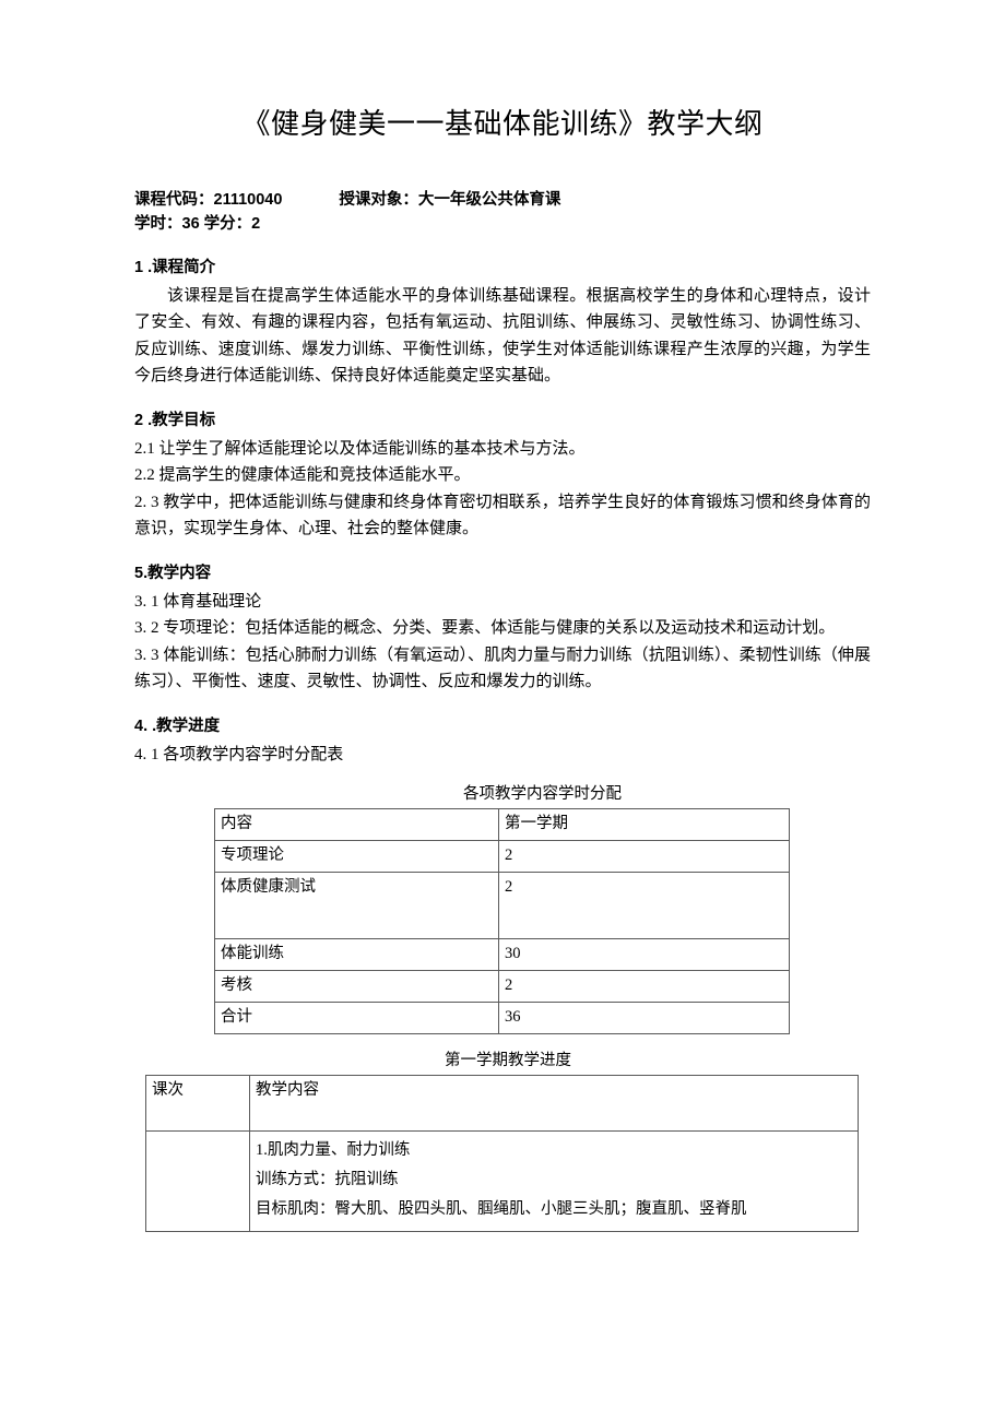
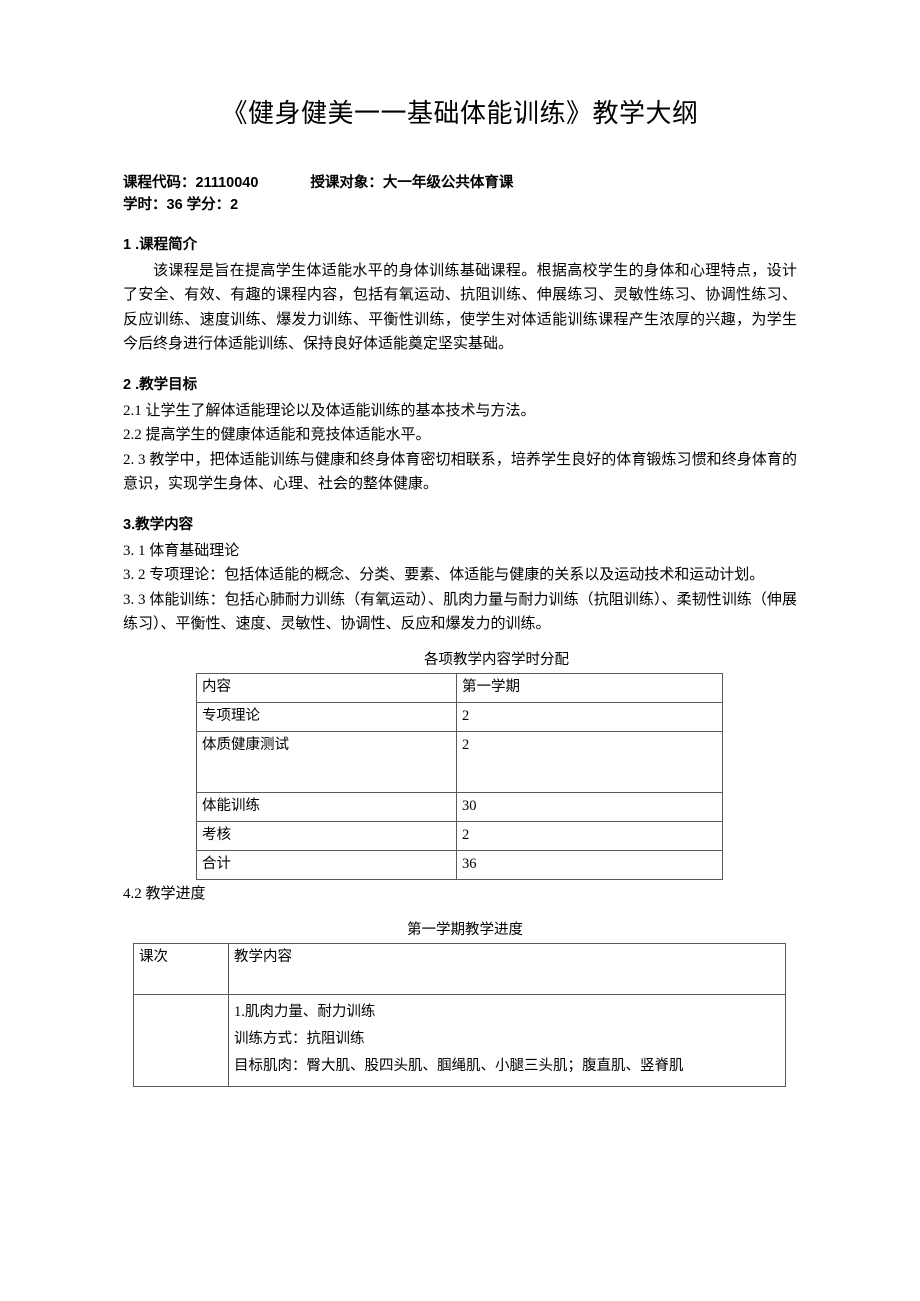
  《健身健美一一基础体能训练》教学大纲
  课程代码：21110040 授课对象：大一年级公共体育课
  学时：36 学分：2
  1 .课程简介
  该课程是旨在提高学生体适能水平的身体训练基础课程。根据高校学生的身体和心理特点，设计了安全、有效、有趣的课程内容，包括有氧运动、抗阻训练、伸展练习、灵敏性练习、协调性练习、反应训练、速度训练、爆发力训练、平衡性训练，使学生对体适能训练课程产生浓厚的兴趣，为学生今后终身进行体适能训练、保持良好体适能奠定坚实基础。
  2 .教学目标
  2.1 让学生了解体适能理论以及体适能训练的基本技术与方法。
  2.2 提高学生的健康体适能和竞技体适能水平。
  2. 3 教学中，把体适能训练与健康和终身体育密切相联系，培养学生良好的体育锻炼习惯和终身体育的意识，实现学生身体、心理、社会的整体健康。
- 5.教学内容
+ 3.教学内容
  3. 1 体育基础理论
  3. 2 专项理论：包括体适能的概念、分类、要素、体适能与健康的关系以及运动技术和运动计划。
  3. 3 体能训练：包括心肺耐力训练（有氧运动）、肌肉力量与耐力训练（抗阻训练）、柔韧性训练（伸展练习）、平衡性、速度、灵敏性、协调性、反应和爆发力的训练。
- 4. .教学进度
- 4. 1 各项教学内容学时分配表
  各项教学内容学时分配
  内容	第一学期
  专项理论	2
  体质健康测试	2
  体能训练	30
  考核	2
  合计	36
+ 4.2 教学进度
  第一学期教学进度
  课次	教学内容
  	1.肌肉力量、耐力训练 训练方式：抗阻训练 目标肌肉：臀大肌、股四头肌、腘绳肌、小腿三头肌；腹直肌、竖脊肌
